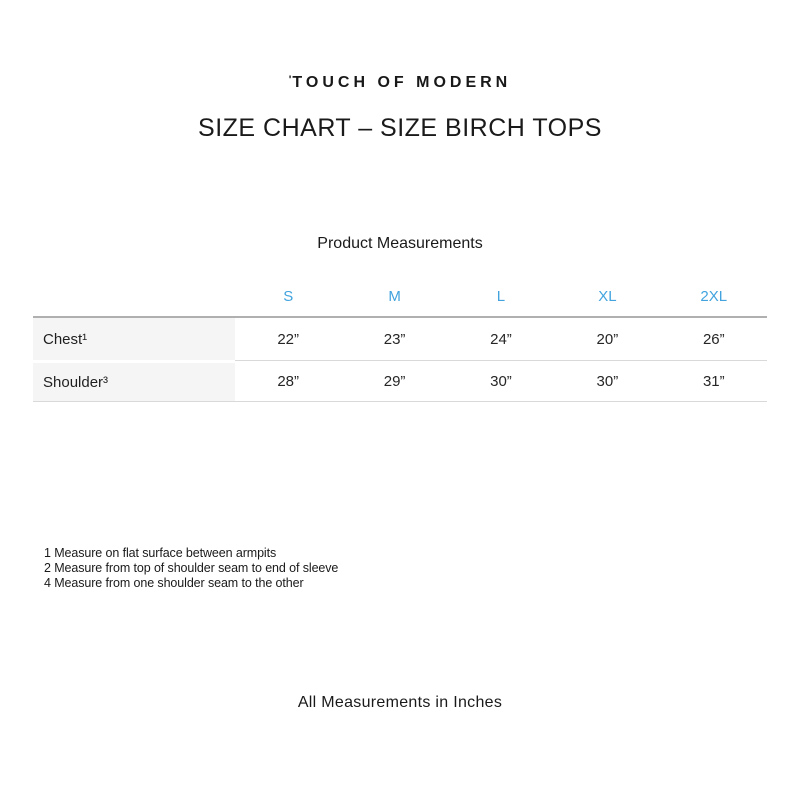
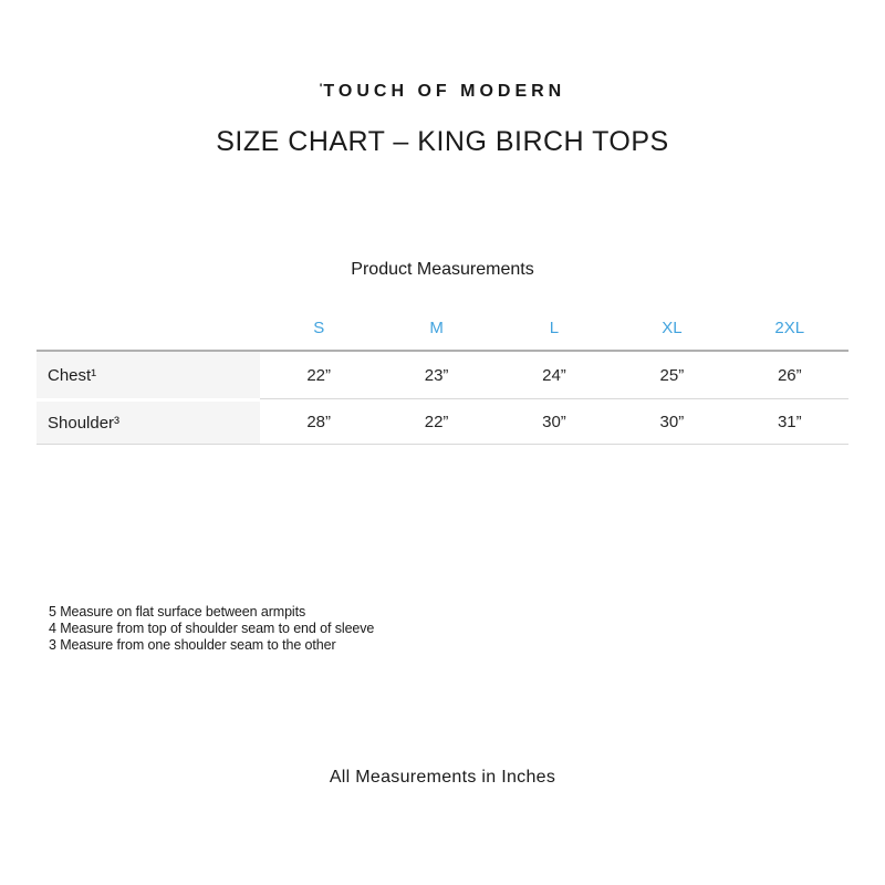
  'TOUCH OF MODERN
- SIZE CHART – SIZE BIRCH TOPS
+ SIZE CHART – KING BIRCH TOPS
  Product Measurements
  	S	M	L	XL	2XL
- Chest¹	22”	23”	24”	20”	26”
+ Chest¹	22”	23”	24”	25”	26”
- Shoulder³	28”	29”	30”	30”	31”
+ Shoulder³	28”	22”	30”	30”	31”
- 1 Measure on flat surface between armpits
+ 5 Measure on flat surface between armpits
- 2 Measure from top of shoulder seam to end of sleeve
+ 4 Measure from top of shoulder seam to end of sleeve
- 4 Measure from one shoulder seam to the other
+ 3 Measure from one shoulder seam to the other
  All Measurements in Inches
